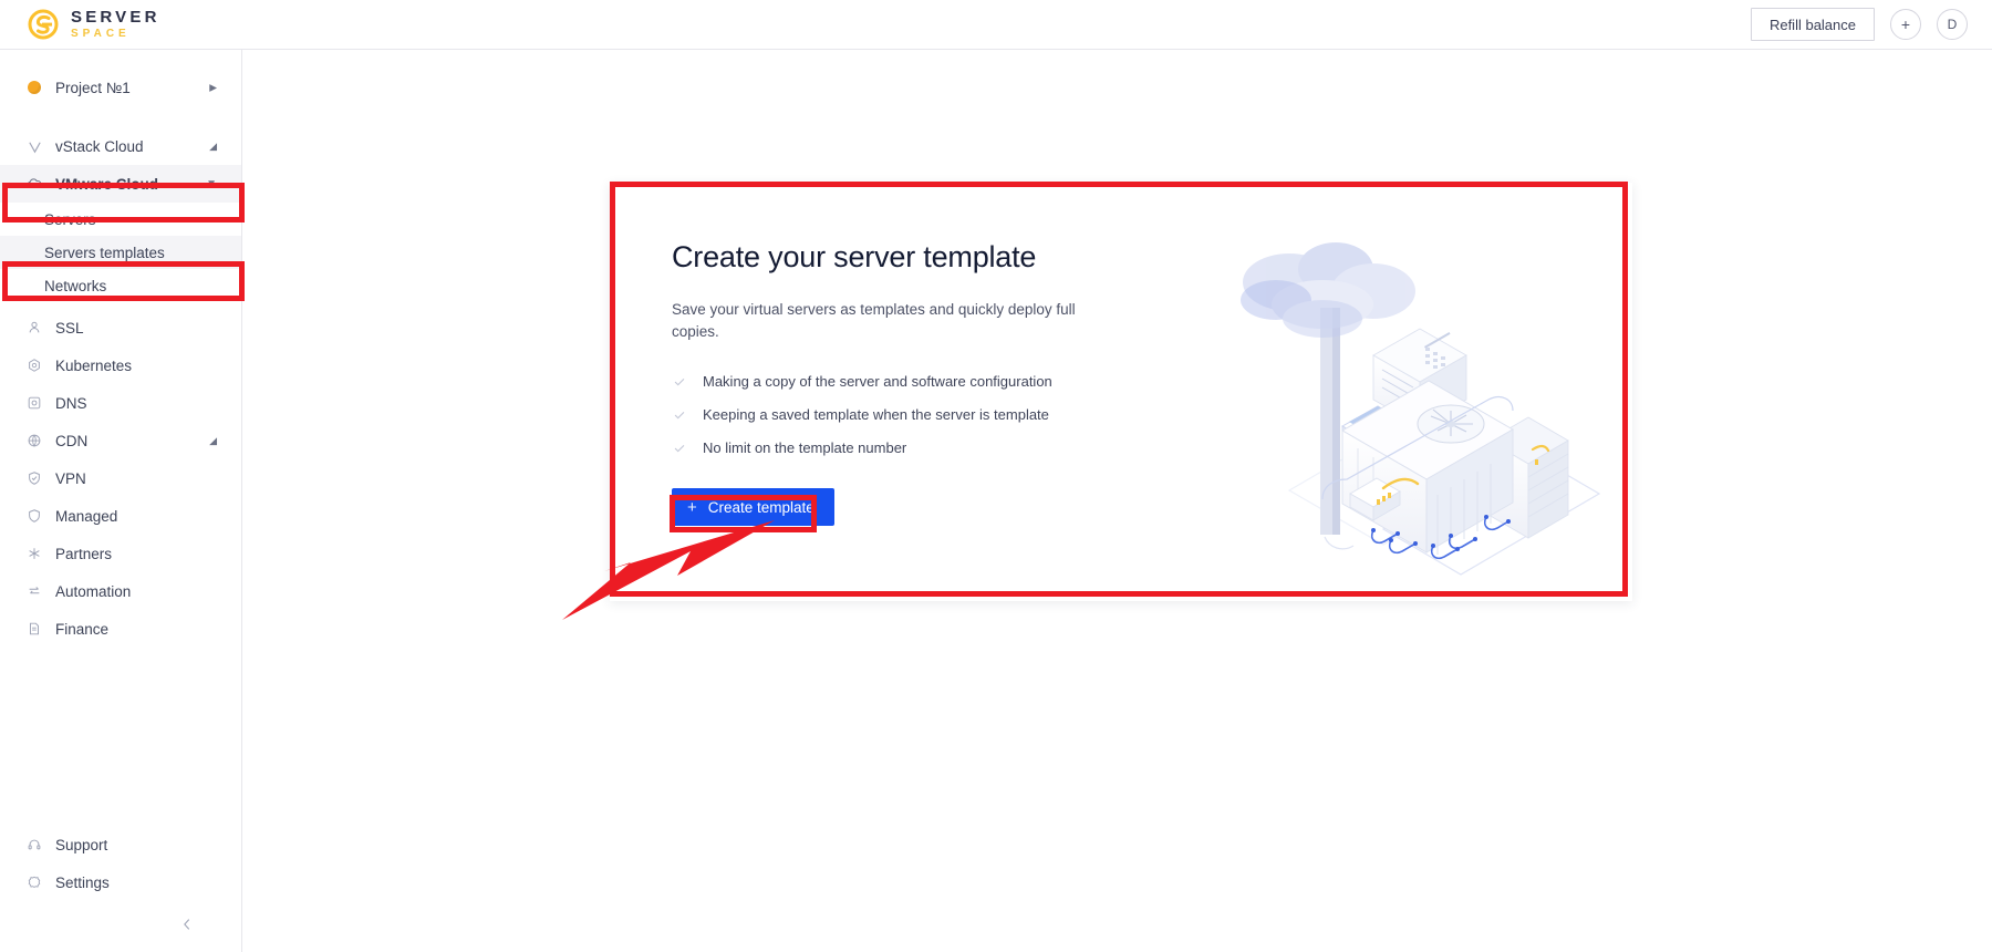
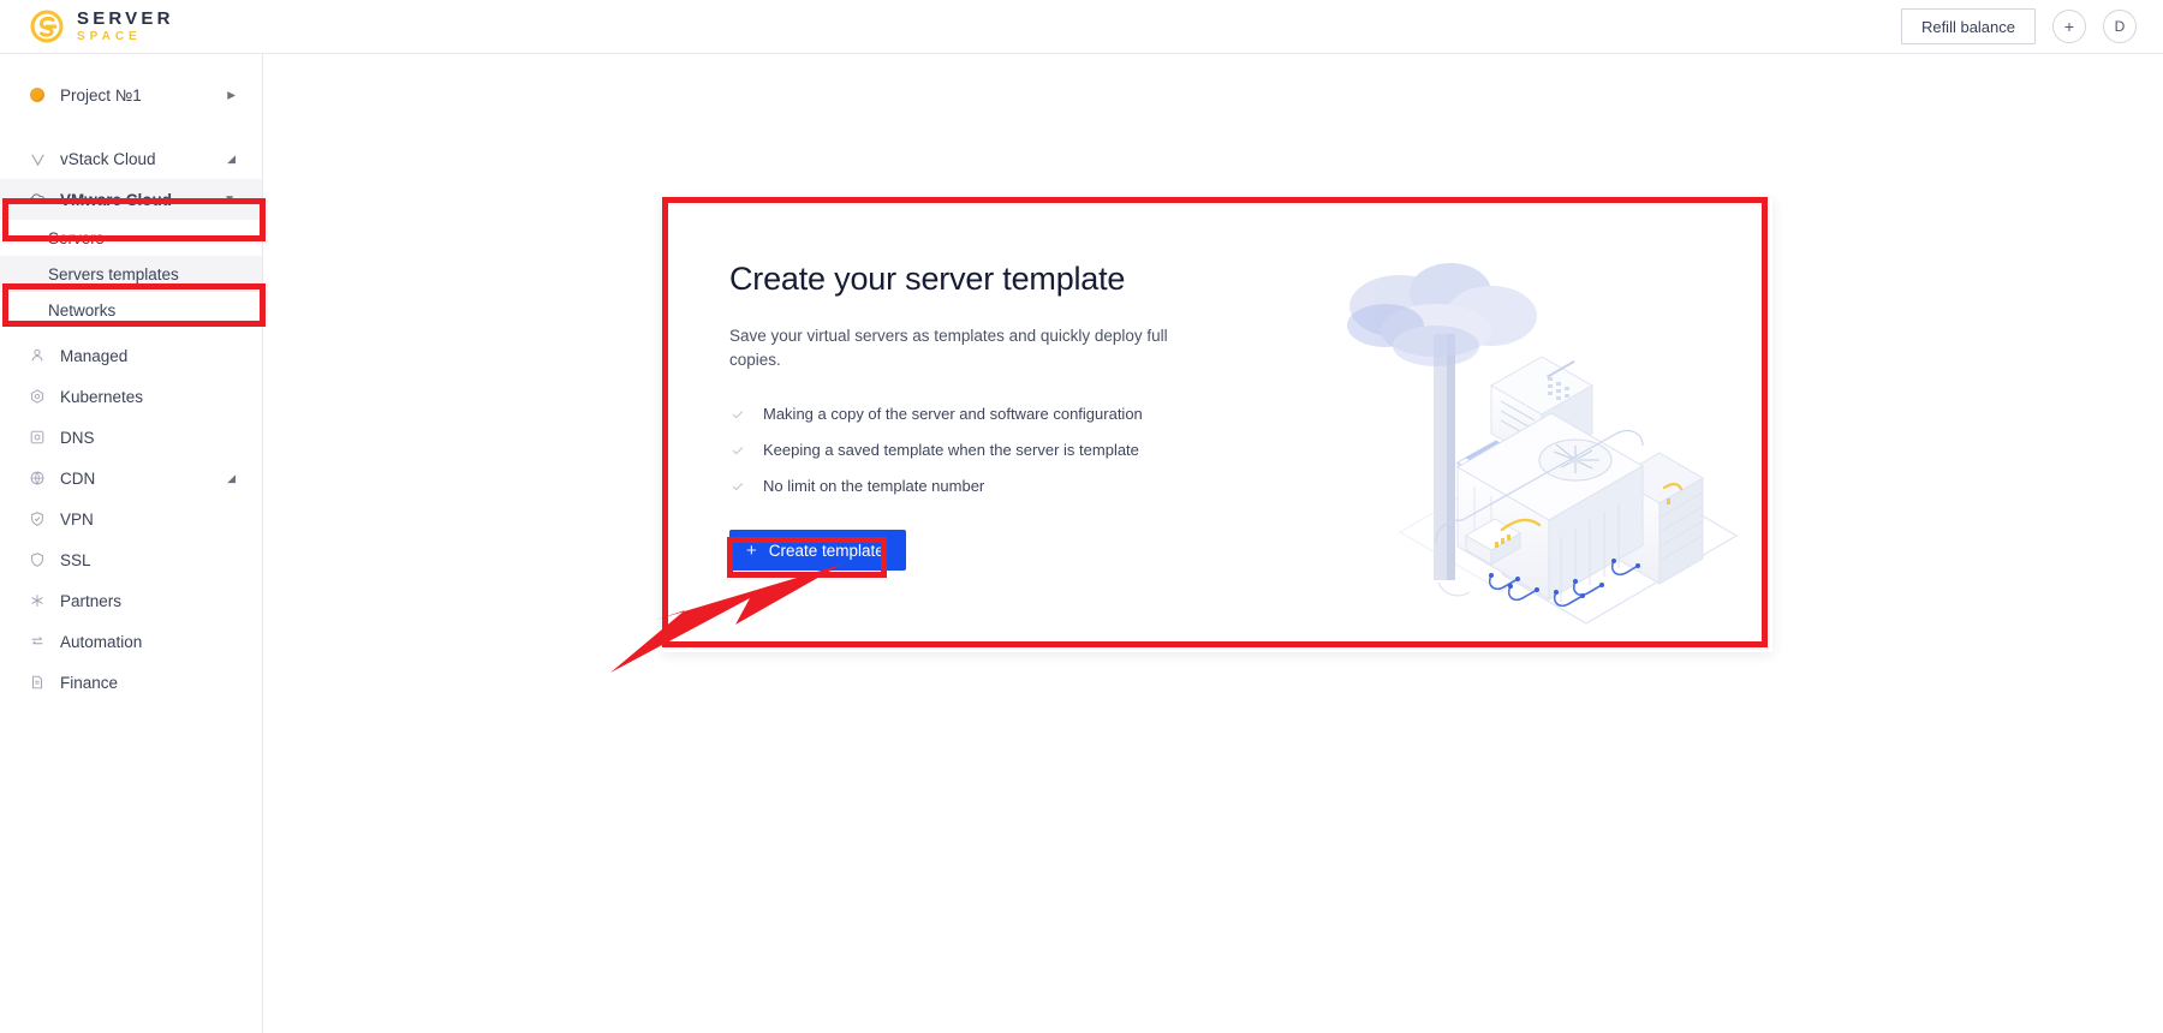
  SERVER
  SPACE
  Refill balance
  +
  D
  Project №1
  ▸
  vStack Cloud
  ◢
  VMware Cloud
  ▼
  Servers
  Servers templates
  Networks
- SSL
+ Managed
  Kubernetes
  DNS
  CDN
  ◢
  VPN
- Managed
+ SSL
  Partners
  Automation
  Finance
- Support
- Settings
  Create your server template
  Save your virtual servers as templates and quickly deploy full copies.
  Making a copy of the server and software configuration
  Keeping a saved template when the server is template
  No limit on the template number
  +
  Create template
